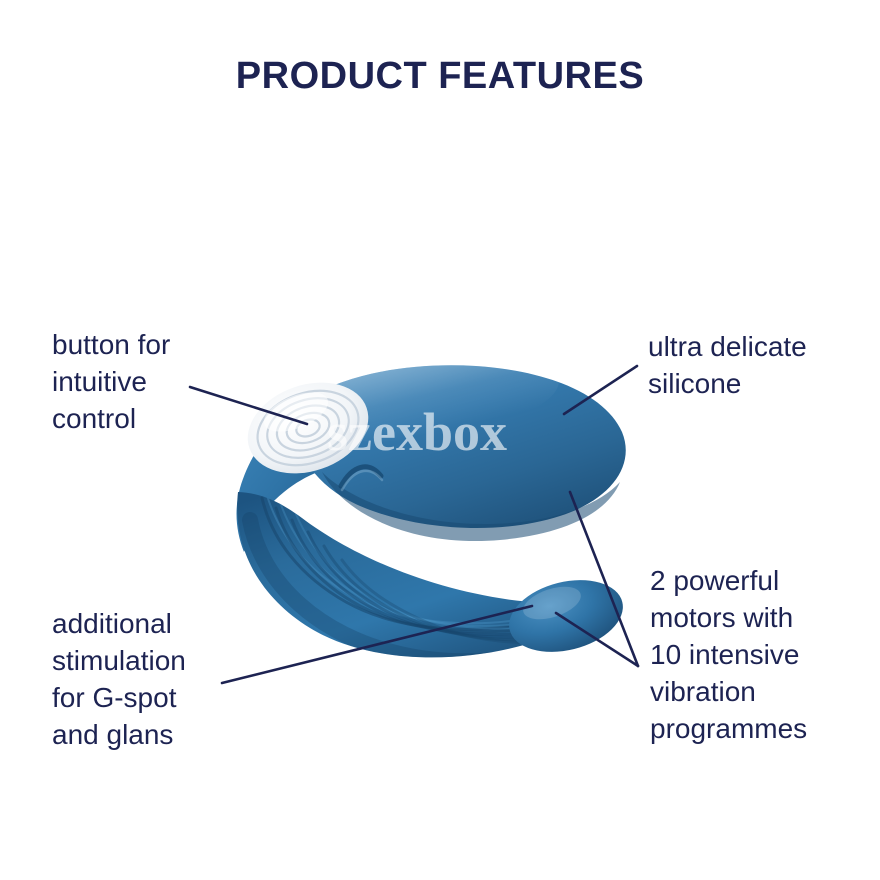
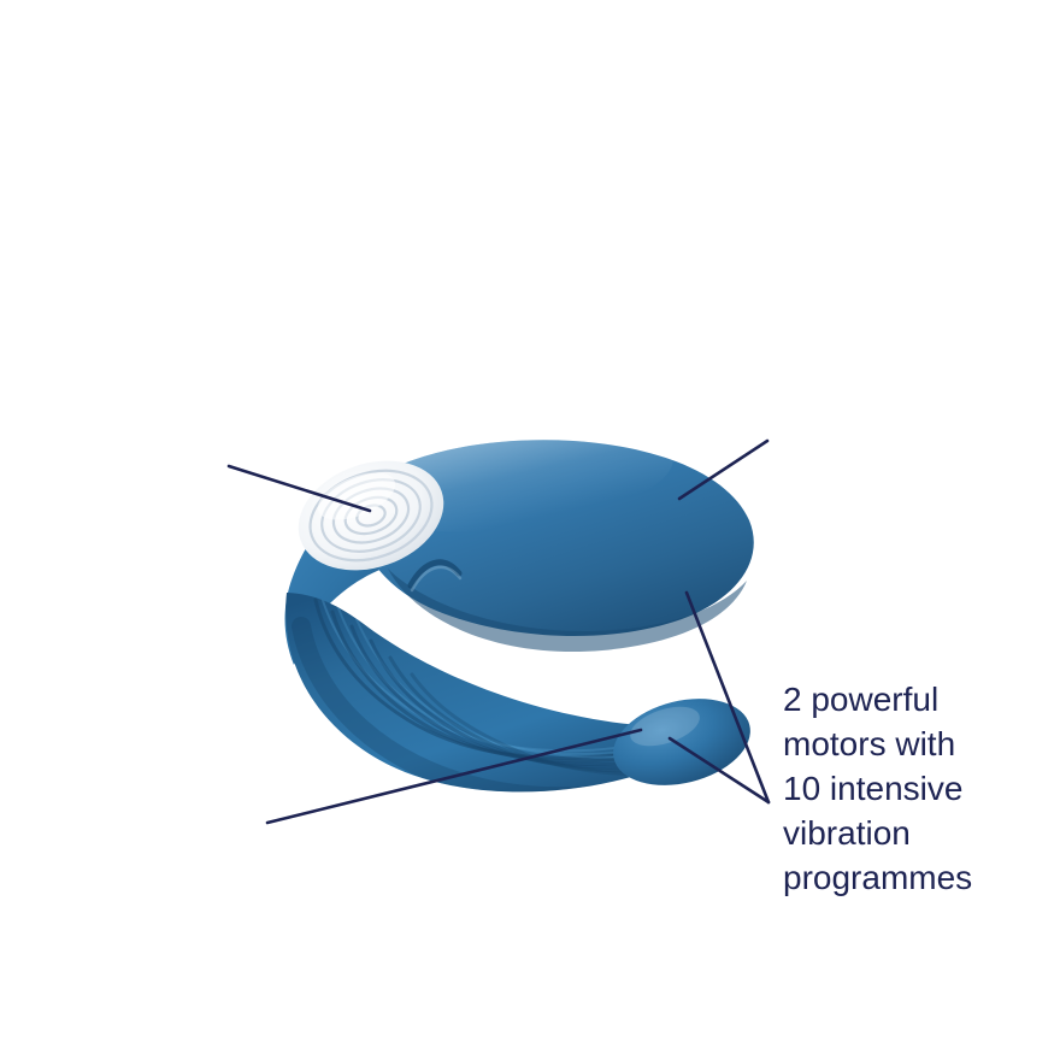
- PRODUCT FEATURES
- szexbox
- button for
- intuitive
- control
- ultra delicate
- silicone
- additional
- stimulation
- for G-spot
- and glans
  2 powerful
  motors with
  10 intensive
  vibration
  programmes
